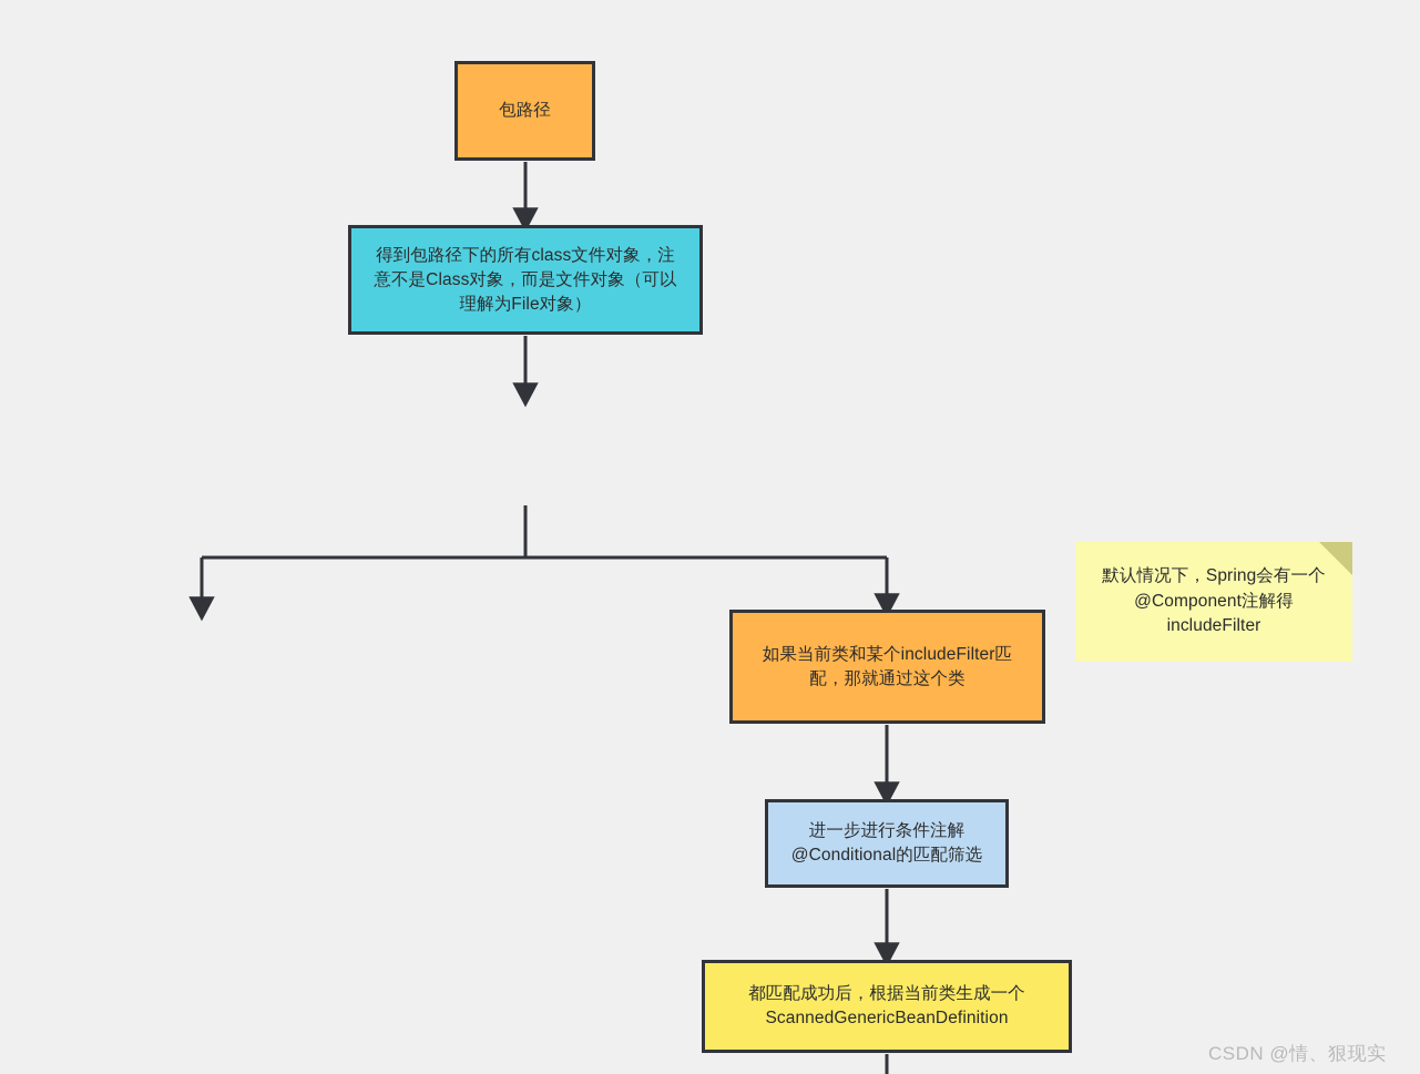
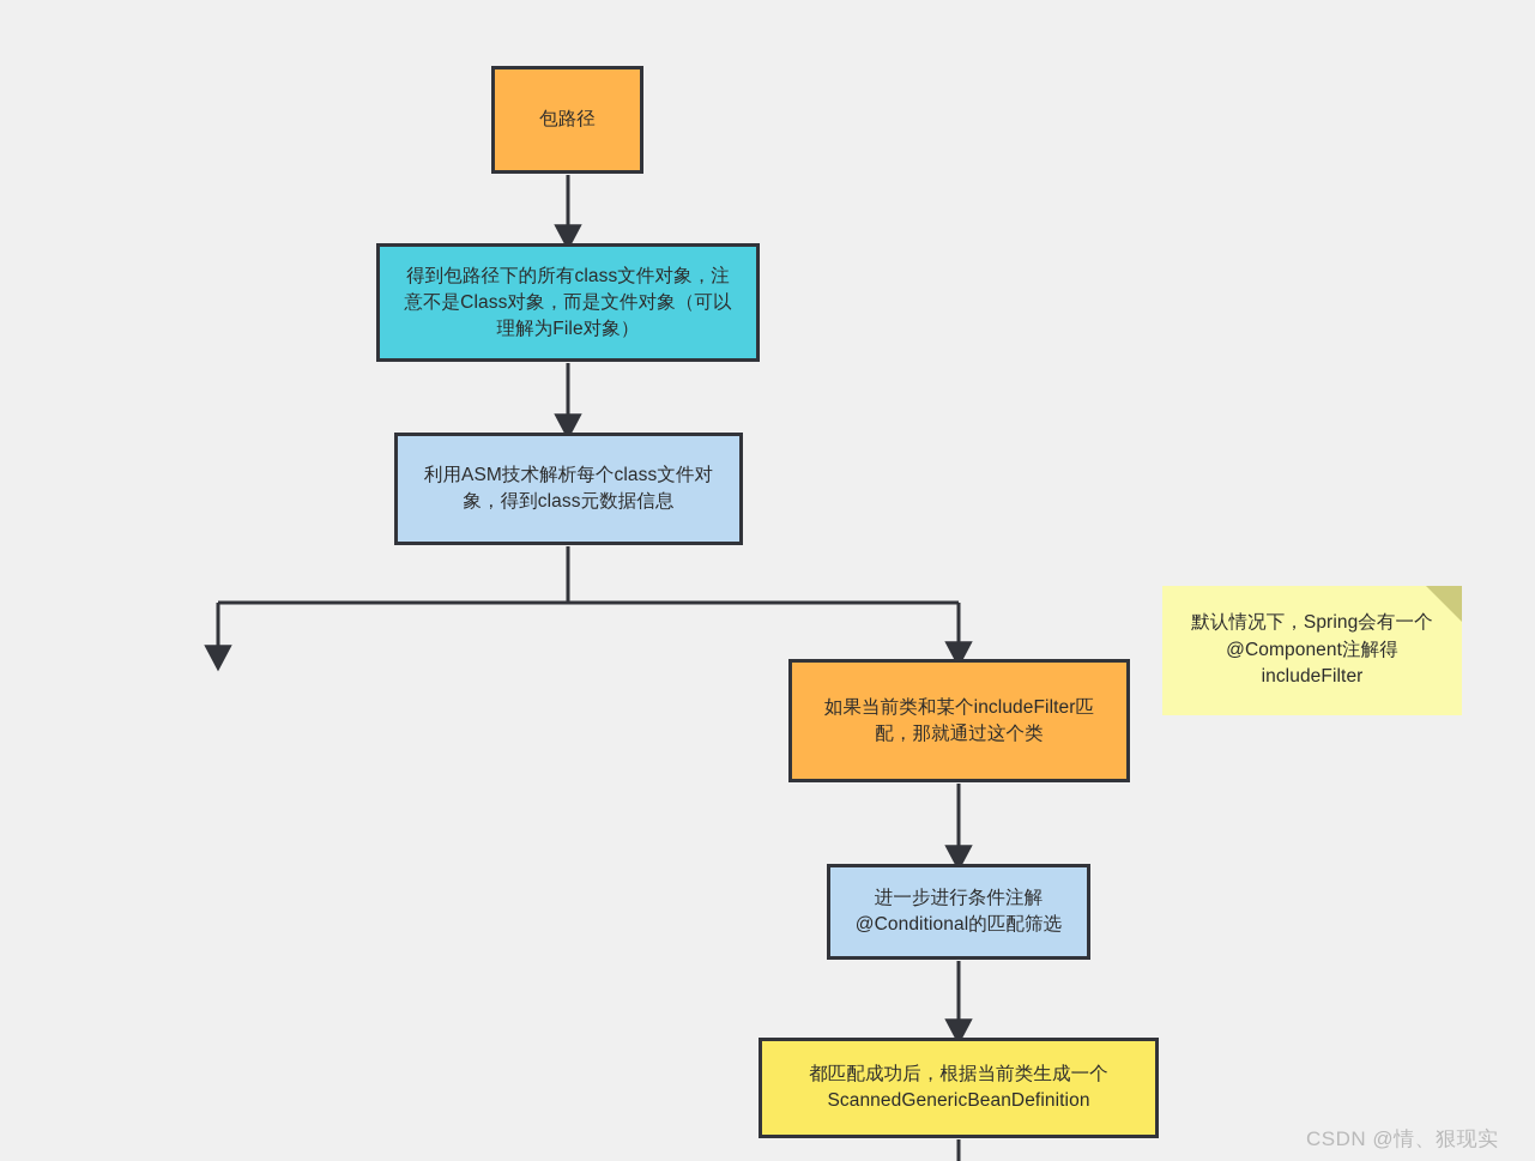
  包路径
  得到包路径下的所有class文件对象，注
  意不是Class对象，而是文件对象（可以
  理解为File对象）
+ 利用ASM技术解析每个class文件对
+ 象，得到class元数据信息
  如果当前类和某个includeFilter匹
  配，那就通过这个类
  进一步进行条件注解
  @Conditional的匹配筛选
  都匹配成功后，根据当前类生成一个
  ScannedGenericBeanDefinition
  默认情况下，Spring会有一个
  @Component注解得
  includeFilter
  CSDN @情、狠现实
